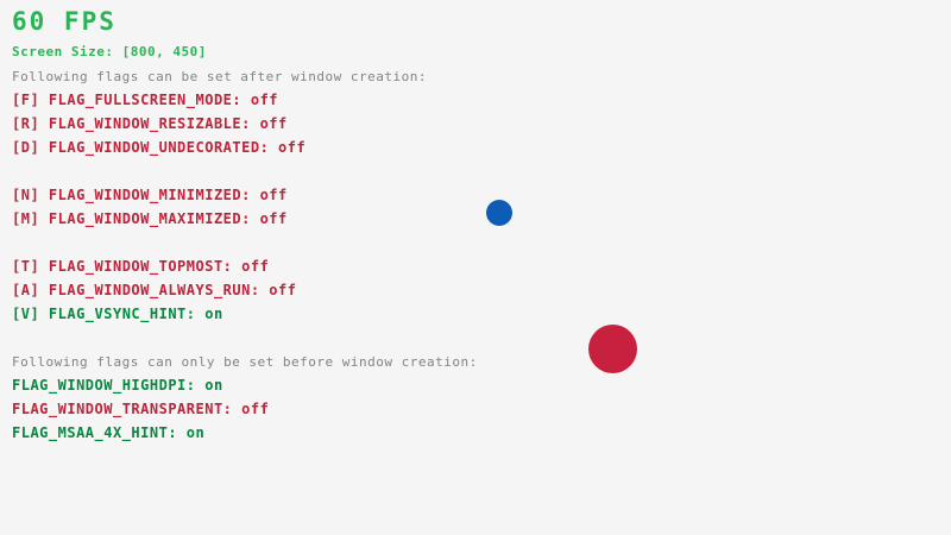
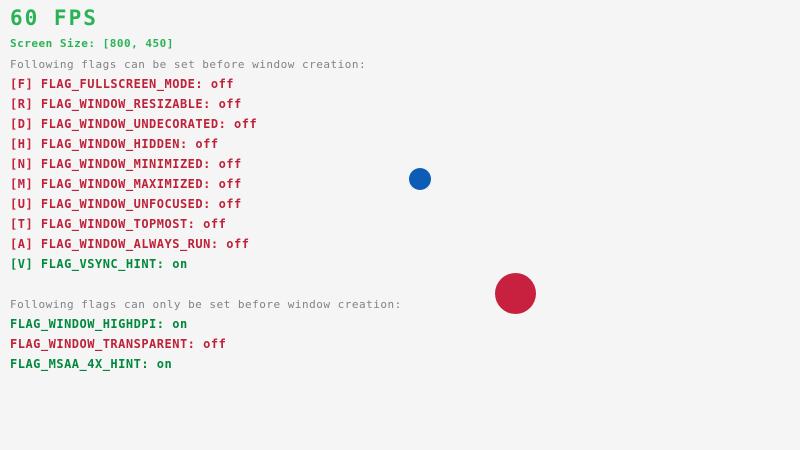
  60 FPS
  Screen Size: [800, 450]
- Following flags can be set after window creation:
+ Following flags can be set before window creation:
  [F] FLAG_FULLSCREEN_MODE: off
  [R] FLAG_WINDOW_RESIZABLE: off
  [D] FLAG_WINDOW_UNDECORATED: off
+ [H] FLAG_WINDOW_HIDDEN: off
  [N] FLAG_WINDOW_MINIMIZED: off
  [M] FLAG_WINDOW_MAXIMIZED: off
+ [U] FLAG_WINDOW_UNFOCUSED: off
  [T] FLAG_WINDOW_TOPMOST: off
  [A] FLAG_WINDOW_ALWAYS_RUN: off
  [V] FLAG_VSYNC_HINT: on
  Following flags can only be set before window creation:
  FLAG_WINDOW_HIGHDPI: on
  FLAG_WINDOW_TRANSPARENT: off
  FLAG_MSAA_4X_HINT: on
